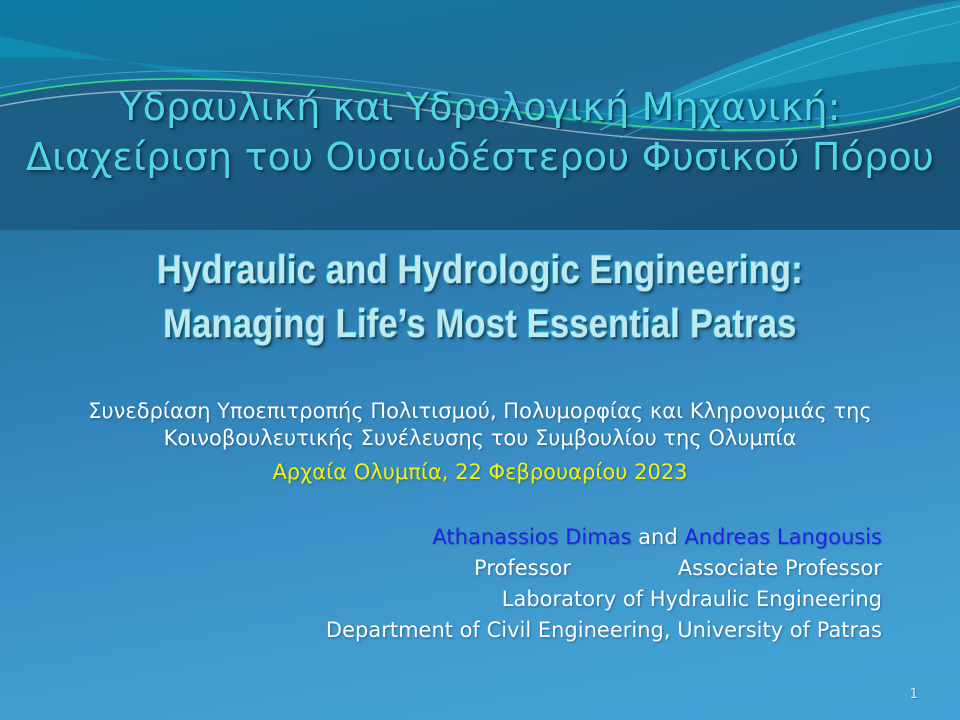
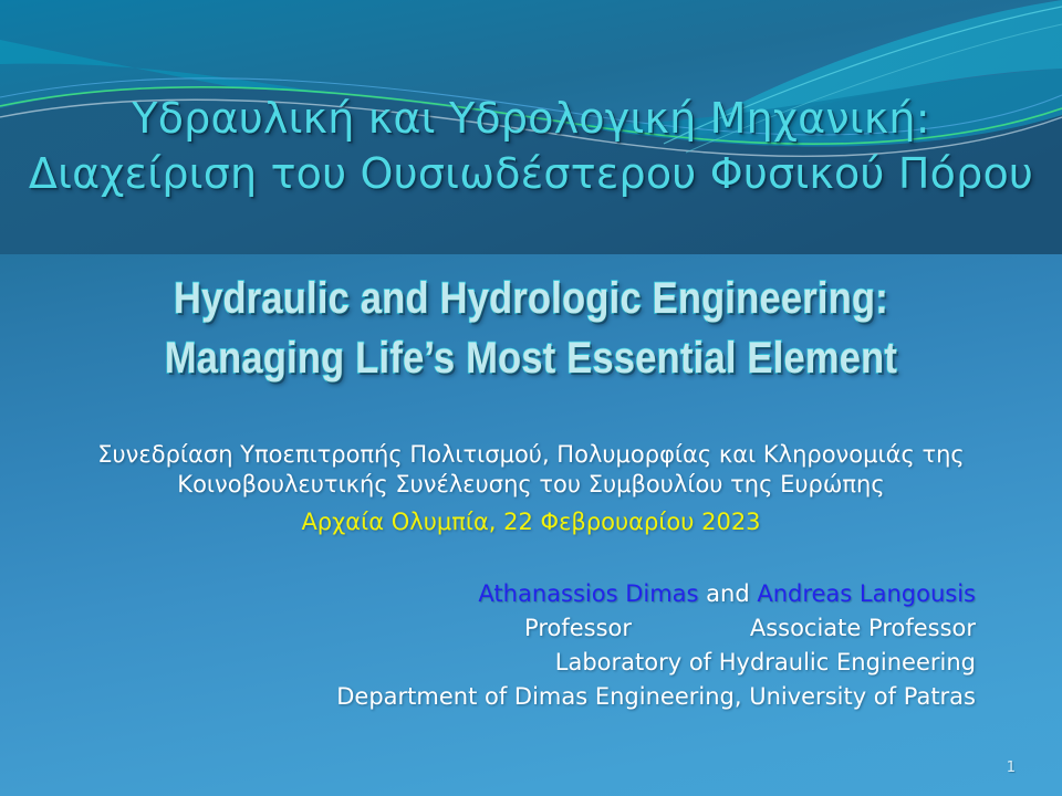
  Υδραυλική και Υδρολογική Μηχανική:
  Διαχείριση του Ουσιωδέστερου Φυσικού Πόρου
  Hydraulic and Hydrologic Engineering:
- Managing Life’s Most Essential Patras
+ Managing Life’s Most Essential Element
  Συνεδρίαση Υποεπιτροπής Πολιτισμού, Πολυμορφίας και Κληρονομιάς της
- Κοινοβουλευτικής Συνέλευσης του Συμβουλίου της Ολυμπία
+ Κοινοβουλευτικής Συνέλευσης του Συμβουλίου της Ευρώπης
  Αρχαία Ολυμπία, 22 Φεβρουαρίου 2023
  Athanassios Dimas and Andreas Langousis
  Professor Associate Professor
  Laboratory of Hydraulic Engineering
- Department of Civil Engineering, University of Patras
+ Department of Dimas Engineering, University of Patras
  1
